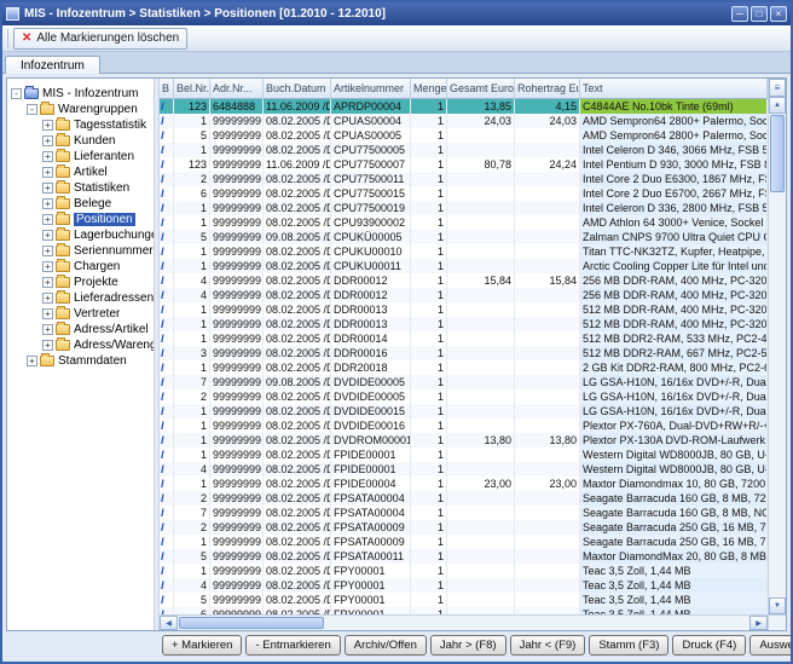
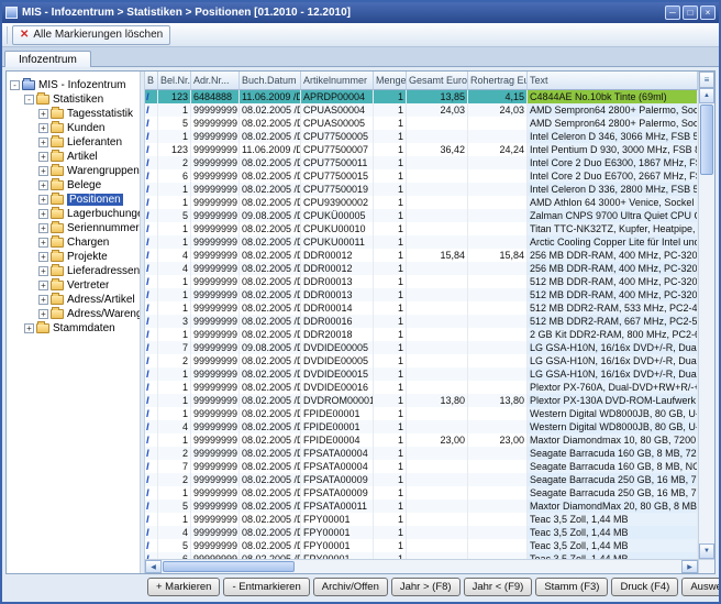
  MIS - Infozentrum > Statistiken > Positionen [01.2010 - 12.2010]
  ─
  □
  ×
  ✕
  Alle Markierungen löschen
  Infozentrum
  -
  MIS - Infozentrum
  -
- Warengruppen
+ Statistiken
  +
  Tagesstatistik
  +
  Kunden
  +
  Lieferanten
  +
  Artikel
  +
- Statistiken
+ Warengruppen
  +
  Belege
  +
  Positionen
  +
  Lagerbuchung
  +
  Seriennummer
  +
  Chargen
  +
  Projekte
  +
  Lieferadressen
  +
  Vertreter
  +
  Adress/Artikel
  +
  +
  Stammdaten
  B
  Bel.Nr.
  Adr.Nr...
  Buch.Datum
  Artikelnummer
  Menge
  Gesamt Euro
  Rohertrag E
  Text
  I
  123
  6484888
  11.06.2009 /D
  APRDP00004
  1
  13,85
  4,15
  C4844AE No.10bk Tinte (69ml)
  I
  1
  99999999
  08.02.2005 /
  CPUAS00004
  1
  24,03
  24,03
  AMD Sempron64 2800+ Palermo, Soc
  I
  5
  99999999
  08.02.2005 /D
  CPUAS00005
  1
  AMD Sempron64 2800+ Palermo, Soc
  I
  1
  99999999
  08.02.2005 /
  CPU77500005
  1
  Intel Celeron D 346, 3066 MHz, FSB 5
  I
  123
  99999999
  11.06.2009 /D
  CPU77500007
  1
- 80,78
+ 36,42
  24,24
  Intel Pentium D 930, 3000 MHz, FSB
  I
  2
  99999999
  08.02.2005 /
  CPU77500011
  1
  Intel Core 2 Duo E6300, 1867 MHz, F
  I
  6
  99999999
  08.02.2005 /D
  CPU77500015
  1
  Intel Core 2 Duo E6700, 2667 MHz, F
  I
  1
  99999999
  08.02.2005 /
  CPU77500019
  1
  Intel Celeron D 336, 2800 MHz, FSB 5
  I
  1
  99999999
  08.02.2005 /D
  CPU93900002
  1
  AMD Athlon 64 3000+ Venice, Sockel
  I
  5
  99999999
  09.08.2005 /
  CPUKÜ00005
  1
  I
  1
  99999999
  08.02.2005 /D
  CPUKU00010
  1
  Titan TTC-NK32TZ, Kupfer, Heatpipe,
  I
  1
  99999999
  08.02.2005 /
  CPUKU00011
  1
  Arctic Cooling Copper Lite für Intel un
  I
  4
  99999999
  08.02.2005 /D
  DDR00012
  1
  15,84
  15,84
  256 MB DDR-RAM, 400 MHz, PC-320
  I
  4
  99999999
  08.02.2005 /
  DDR00012
  1
  256 MB DDR-RAM, 400 MHz, PC-320
  I
  1
  99999999
  08.02.2005 /D
  DDR00013
  1
  512 MB DDR-RAM, 400 MHz, PC-320
  I
  1
  99999999
  08.02.2005 /
  DDR00013
  1
  512 MB DDR-RAM, 400 MHz, PC-320
  I
  1
  99999999
  08.02.2005 /D
  DDR00014
  1
  512 MB DDR2-RAM, 533 MHz, PC2-4
  I
  3
  99999999
  08.02.2005 /
  DDR00016
  1
  512 MB DDR2-RAM, 667 MHz, PC2-5
  I
  1
  99999999
  08.02.2005 /D
  DDR20018
  1
  I
  7
  99999999
  09.08.2005 /
  DVDIDE00005
  1
  LG GSA-H10N, 16/16x DVD+/-R, Dua
  I
  2
  99999999
  08.02.2005 /D
  DVDIDE00005
  1
  LG GSA-H10N, 16/16x DVD+/-R, Dua
  I
  1
  99999999
  08.02.2005 /
  DVDIDE00015
  1
  LG GSA-H10N, 16/16x DVD+/-R, Dua
  I
  1
  99999999
  08.02.2005 /D
  DVDIDE00016
  1
  Plextor PX-760A, Dual-DVD+RW+R/-+
  I
  1
  99999999
  08.02.2005 /
  DVDROM00001
  1
  13,80
  13,80
  Plextor PX-130A DVD-ROM-Laufwerk
  I
  1
  99999999
  08.02.2005 /D
  FPIDE00001
  1
  Western Digital WD8000JB, 80 GB, U
  I
  4
  99999999
  08.02.2005 /
  FPIDE00001
  1
  Western Digital WD8000JB, 80 GB, U
  I
  1
  99999999
  08.02.2005 /D
  FPIDE00004
  1
  23,00
  23,00
  Maxtor Diamondmax 10, 80 GB, 7200
  I
  2
  99999999
  08.02.2005 /
  FPSATA00004
  1
  Seagate Barracuda 160 GB, 8 MB, 72
  I
  7
  99999999
  08.02.2005 /D
  FPSATA00004
  1
  Seagate Barracuda 160 GB, 8 MB, NC
  I
  2
  99999999
  08.02.2005 /
  FPSATA00009
  1
  Seagate Barracuda 250 GB, 16 MB, 7
  I
  1
  99999999
  08.02.2005 /D
  FPSATA00009
  1
  Seagate Barracuda 250 GB, 16 MB, 7
  I
  5
  99999999
  08.02.2005 /
  FPSATA00011
  1
  Maxtor DiamondMax 20, 80 GB, 8 MB
  I
  1
  99999999
  08.02.2005 /D
  FPY00001
  1
  Teac 3,5 Zoll, 1,44 MB
  I
  4
  99999999
  08.02.2005 /
  FPY00001
  1
  Teac 3,5 Zoll, 1,44 MB
  I
  5
  99999999
  08.02.2005 /D
  FPY00001
  1
  Teac 3,5 Zoll, 1,44 MB
  ≡
  + Markieren
  - Entmarkieren
  Archiv/Offen
  Jahr > (F8)
  Jahr < (F9)
  Stamm (F3)
  Druck (F4)
